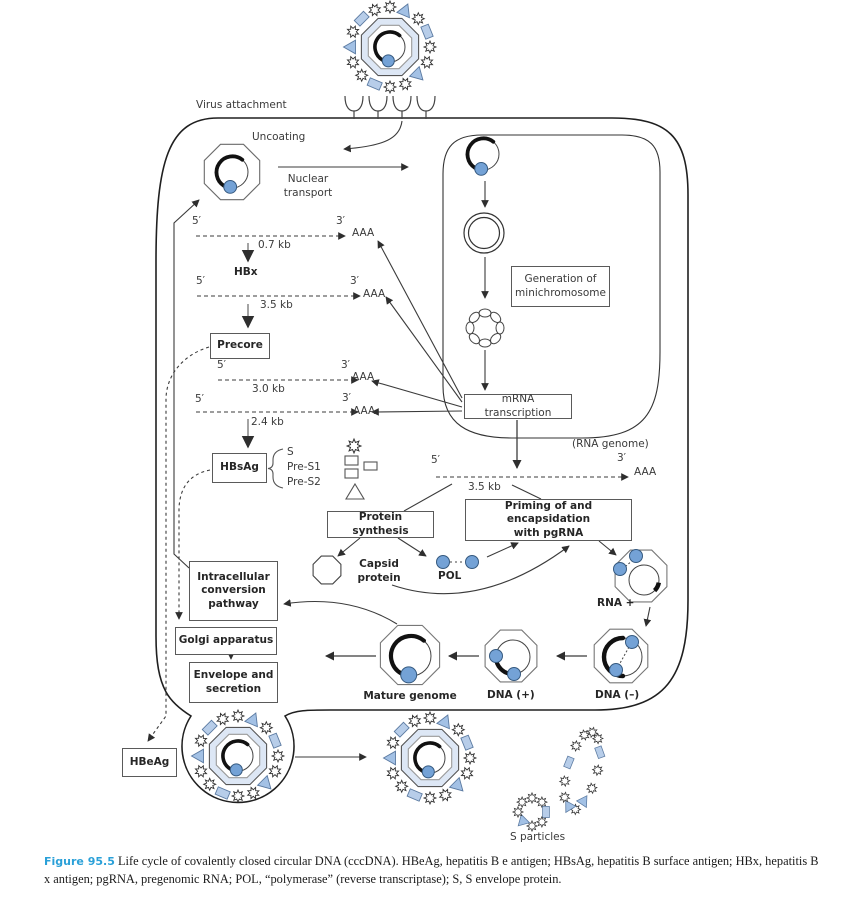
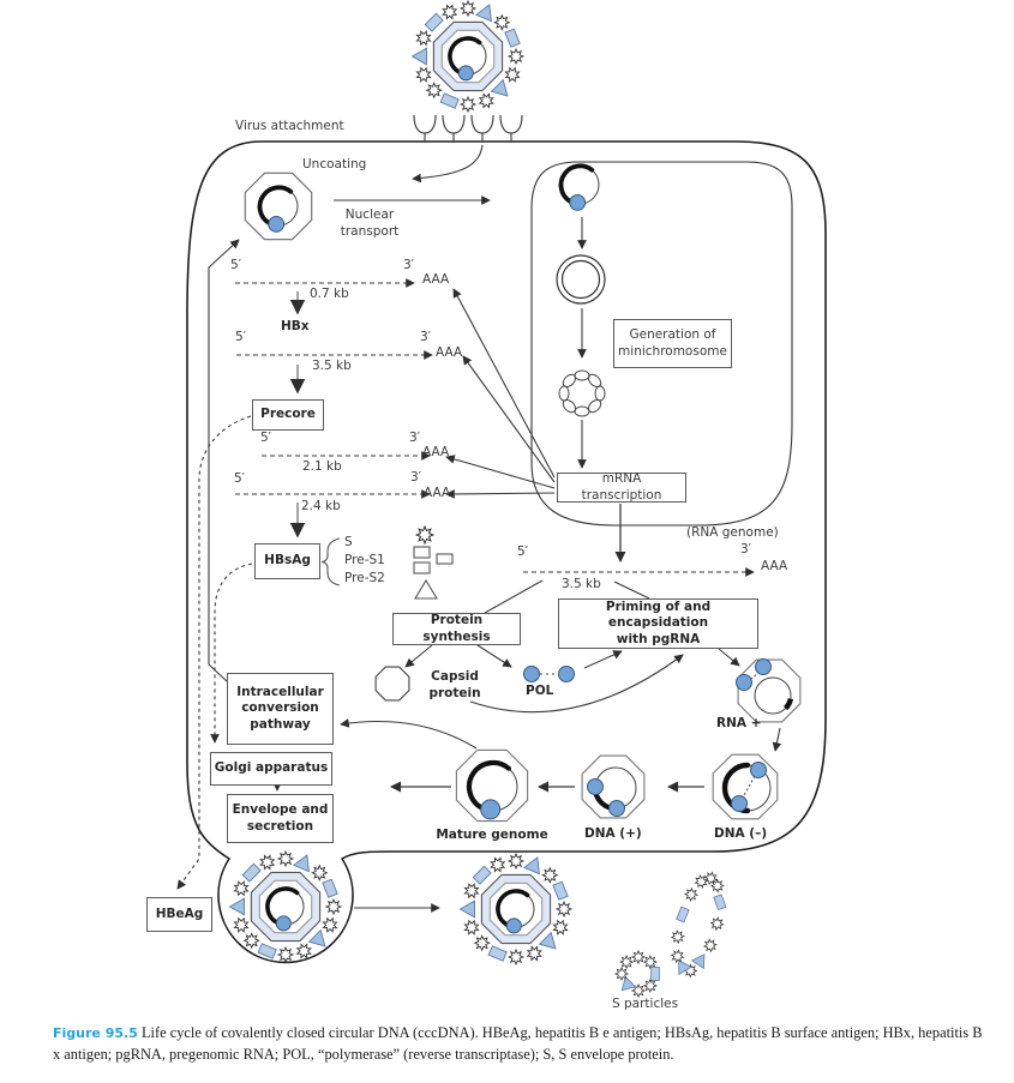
  Virus attachment
  Uncoating
  Nuclear
  transport
  Generation of
  minichromosome
  mRNA transcription
  5′
  3′
  AAA
  0.7 kb
  HBx
  5′
  3′
  AAA
  3.5 kb
  Precore
  5′
  3′
  AAA
- 3.0 kb
+ 2.1 kb
  5′
  3′
  AAA
  2.4 kb
  HBsAg
  S
  Pre-S1
  Pre-S2
  5′
  3′
  AAA
  3.5 kb
  (RNA genome)
  Protein synthesis
  Priming of and encapsidation
  with pgRNA
  Capsid
  protein
  POL
  RNA +
  DNA (–)
  DNA (+)
  Mature genome
  Intracellular
  conversion
  pathway
  Golgi apparatus
  Envelope and
  secretion
  HBeAg
  S particles
  Figure 95.5 Life cycle of covalently closed circular DNA (cccDNA). HBeAg, hepatitis B e antigen; HBsAg, hepatitis B surface antigen; HBx, hepatitis B x antigen; pgRNA, pregenomic RNA; POL, “polymerase” (reverse transcriptase); S, S envelope protein.
